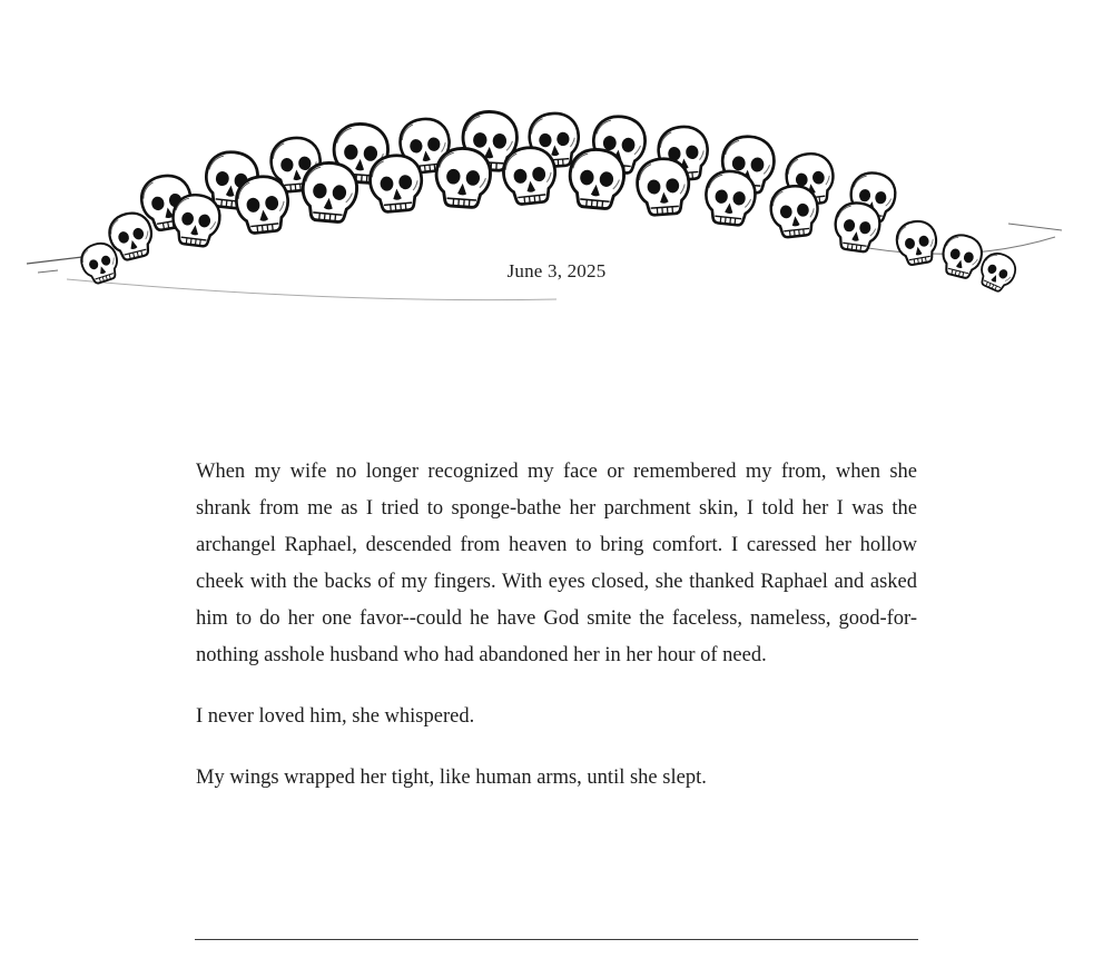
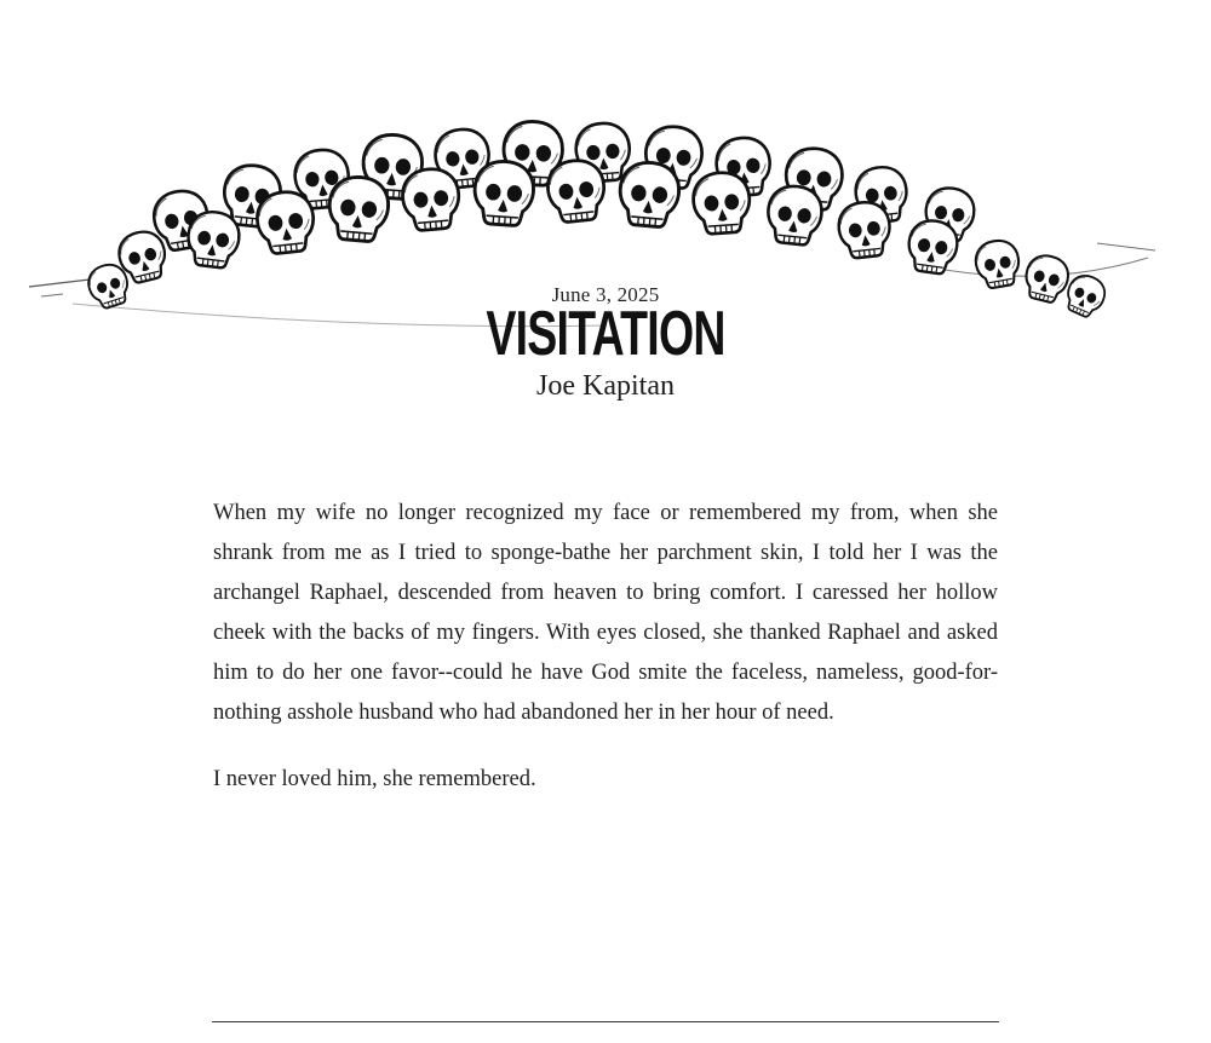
  June 3, 2025
+ VISITATION
+ Joe Kapitan
  When my wife no longer recognized my face or remembered my from, when she shrank from me as I tried to sponge-bathe her parchment skin, I told her I was the archangel Raphael, descended from heaven to bring comfort. I caressed her hollow cheek with the backs of my fingers. With eyes closed, she thanked Raphael and asked him to do her one favor--could he have God smite the faceless, nameless, good-for-nothing asshole husband who had abandoned her in her hour of need.
- I never loved him, she whispered.
+ I never loved him, she remembered.
- My wings wrapped her tight, like human arms, until she slept.
